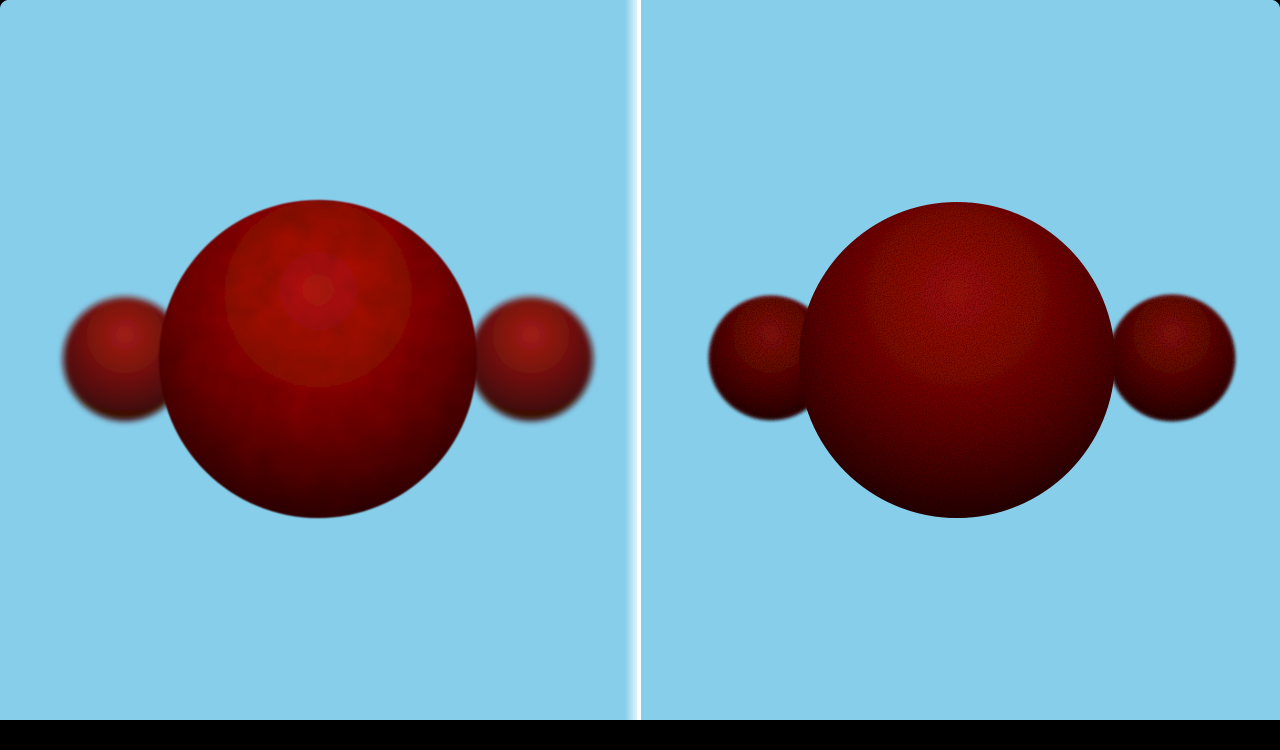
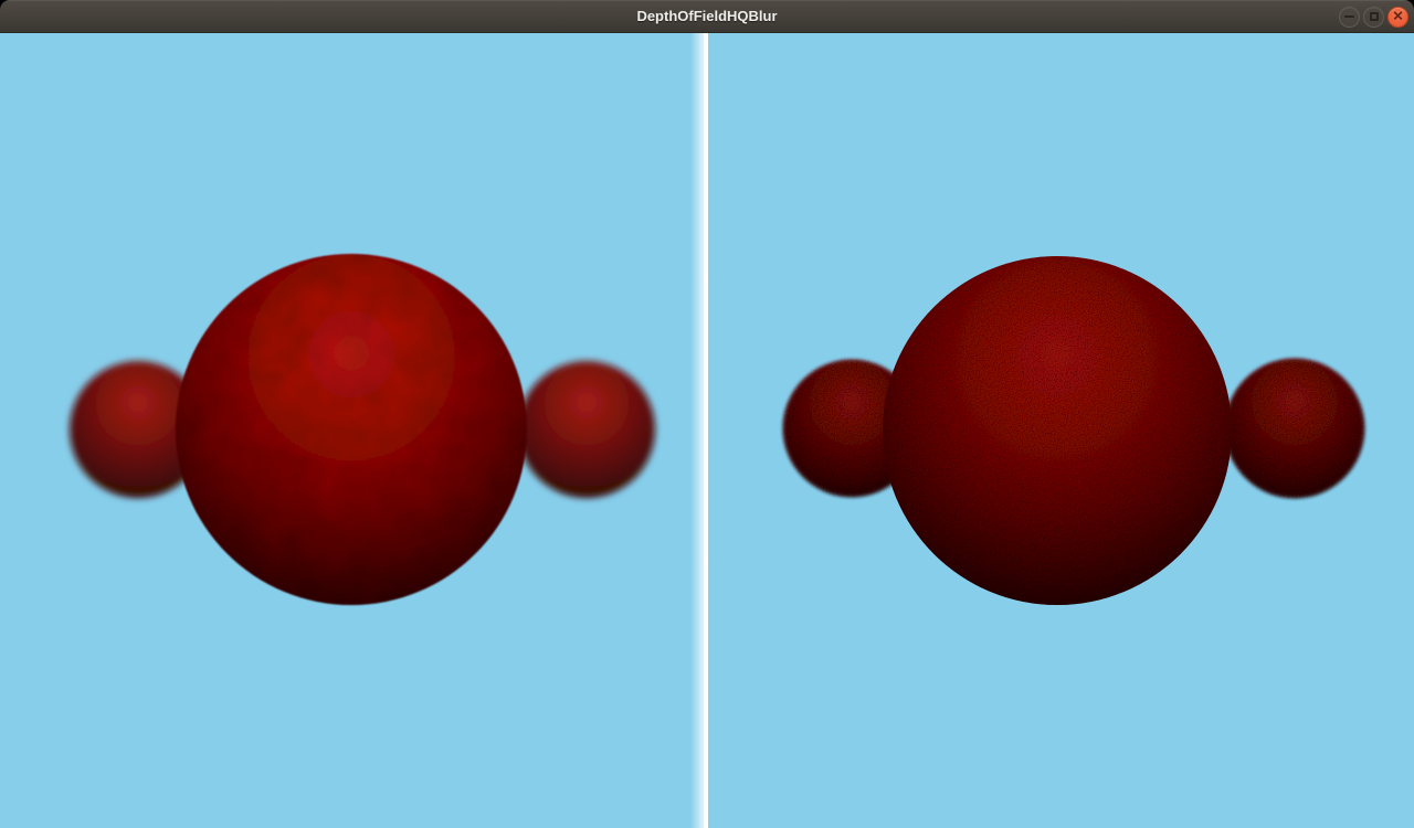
+ DepthOfFieldHQBlur
+ ✕
